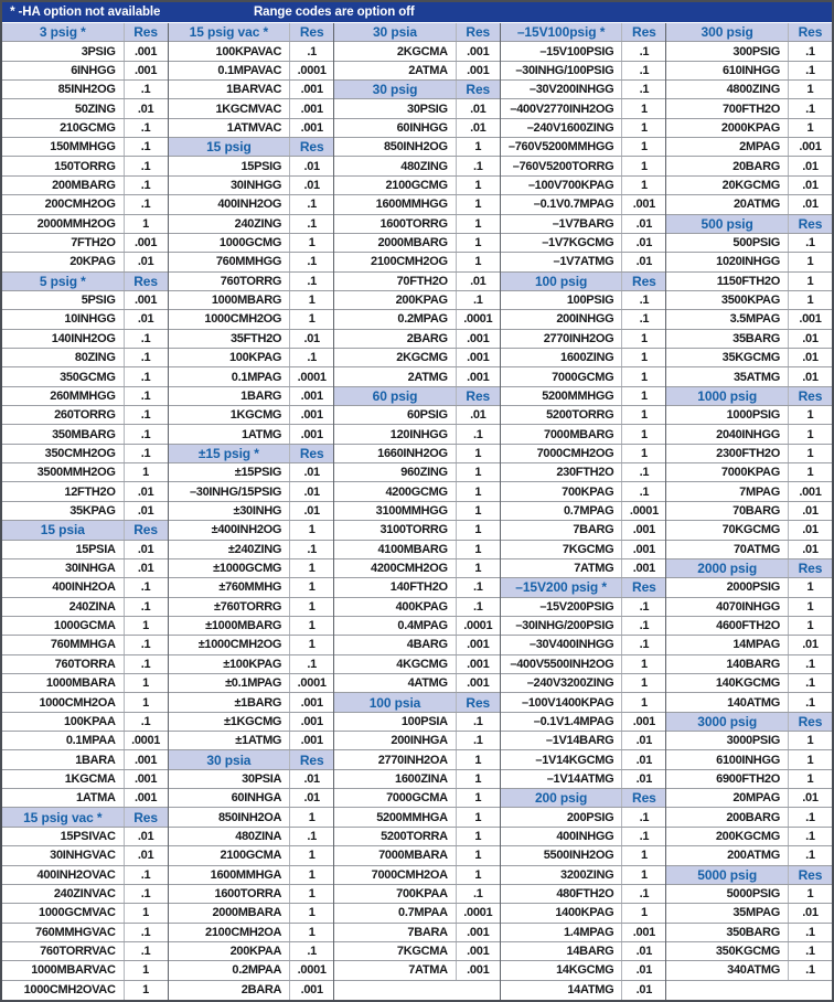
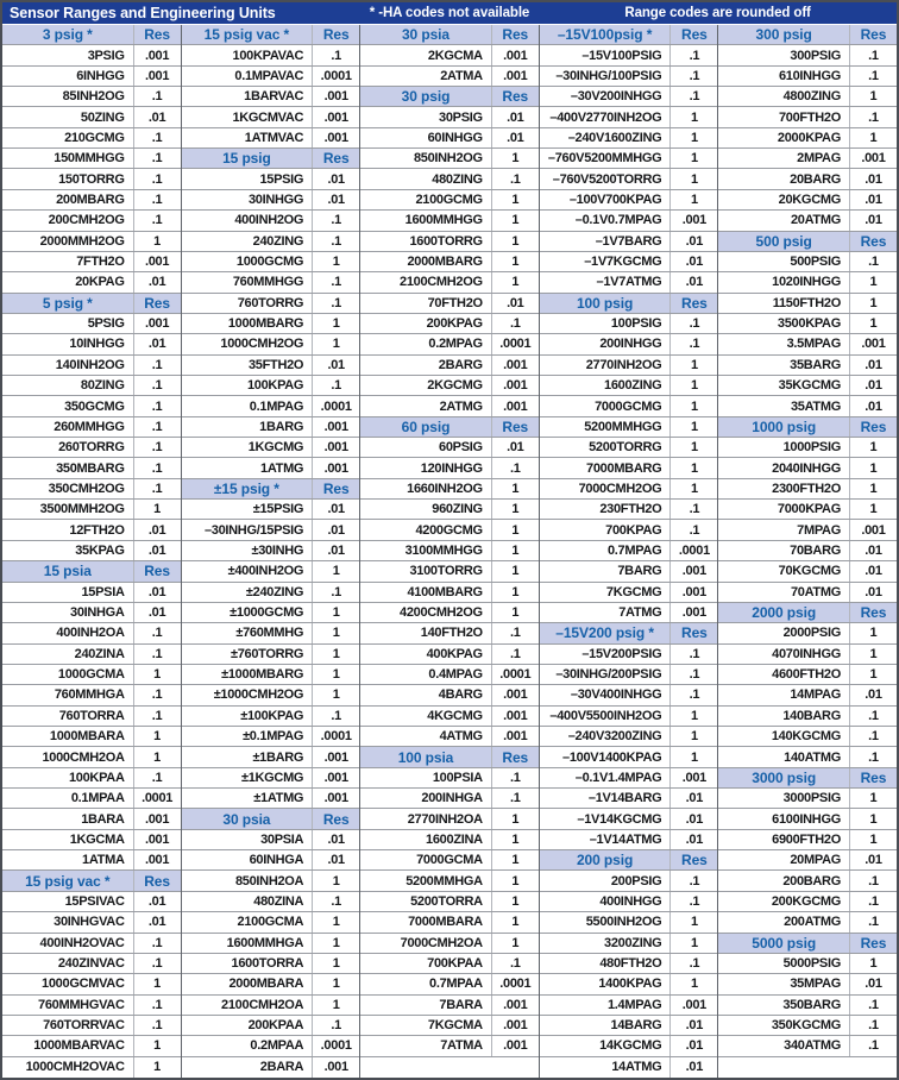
+ Sensor Ranges and Engineering Units
- * -HA option not available
+ * -HA codes not available
- Range codes are option off
+ Range codes are rounded off
  3 psig *
  Res
  3PSIG
  .001
  6INHGG
  .001
  85INH2OG
  .1
  50ZING
  .01
  210GCMG
  .1
  150MMHGG
  .1
  150TORRG
  .1
  200MBARG
  .1
  200CMH2OG
  .1
  2000MMH2OG
  1
  7FTH2O
  .001
  20KPAG
  .01
  5 psig *
  Res
  5PSIG
  .001
  10INHGG
  .01
  140INH2OG
  .1
  80ZING
  .1
  350GCMG
  .1
  260MMHGG
  .1
  260TORRG
  .1
  350MBARG
  .1
  350CMH2OG
  .1
  3500MMH2OG
  1
  12FTH2O
  .01
  35KPAG
  .01
  15 psia
  Res
  15PSIA
  .01
  30INHGA
  .01
  400INH2OA
  .1
  240ZINA
  .1
  1000GCMA
  1
  760MMHGA
  .1
  760TORRA
  .1
  1000MBARA
  1
  1000CMH2OA
  1
  100KPAA
  .1
  0.1MPAA
  .0001
  1BARA
  .001
  1KGCMA
  .001
  1ATMA
  .001
  15 psig vac *
  Res
  15PSIVAC
  .01
  30INHGVAC
  .01
  400INH2OVAC
  .1
  240ZINVAC
  .1
  1000GCMVAC
  1
  760MMHGVAC
  .1
  760TORRVAC
  .1
  1000MBARVAC
  1
  1000CMH2OVAC
  1
  15 psig vac *
  Res
  100KPAVAC
  .1
  0.1MPAVAC
  .0001
  1BARVAC
  .001
  1KGCMVAC
  .001
  1ATMVAC
  .001
  15 psig
  Res
  15PSIG
  .01
  30INHGG
  .01
  400INH2OG
  .1
  240ZING
  .1
  1000GCMG
  1
  760MMHGG
  .1
  760TORRG
  .1
  1000MBARG
  1
  1000CMH2OG
  1
  35FTH2O
  .01
  100KPAG
  .1
  0.1MPAG
  .0001
  1BARG
  .001
  1KGCMG
  .001
  1ATMG
  .001
  ±15 psig *
  Res
  ±15PSIG
  .01
  –30INHG/15PSIG
  .01
  ±30INHG
  .01
  ±400INH2OG
  1
  ±240ZING
  .1
  ±1000GCMG
  1
  ±760MMHG
  1
  ±760TORRG
  1
  ±1000MBARG
  1
  ±1000CMH2OG
  1
  ±100KPAG
  .1
  ±0.1MPAG
  .0001
  ±1BARG
  .001
  ±1KGCMG
  .001
  ±1ATMG
  .001
  30 psia
  Res
  30PSIA
  .01
  60INHGA
  .01
  850INH2OA
  1
  480ZINA
  .1
  2100GCMA
  1
  1600MMHGA
  1
  1600TORRA
  1
  2000MBARA
  1
  2100CMH2OA
  1
  200KPAA
  .1
  0.2MPAA
  .0001
  2BARA
  .001
  30 psia
  Res
  2KGCMA
  .001
  2ATMA
  .001
  30 psig
  Res
  30PSIG
  .01
  60INHGG
  .01
  850INH2OG
  1
  480ZING
  .1
  2100GCMG
  1
  1600MMHGG
  1
  1600TORRG
  1
  2000MBARG
  1
  2100CMH2OG
  1
  70FTH2O
  .01
  200KPAG
  .1
  0.2MPAG
  .0001
  2BARG
  .001
  2KGCMG
  .001
  2ATMG
  .001
  60 psig
  Res
  60PSIG
  .01
  120INHGG
  .1
  1660INH2OG
  1
  960ZING
  1
  4200GCMG
  1
  3100MMHGG
  1
  3100TORRG
  1
  4100MBARG
  1
  4200CMH2OG
  1
  140FTH2O
  .1
  400KPAG
  .1
  0.4MPAG
  .0001
  4BARG
  .001
  4KGCMG
  .001
  4ATMG
  .001
  100 psia
  Res
  100PSIA
  .1
  200INHGA
  .1
  2770INH2OA
  1
  1600ZINA
  1
  7000GCMA
  1
  5200MMHGA
  1
  5200TORRA
  1
  7000MBARA
  1
  7000CMH2OA
  1
  700KPAA
  .1
  0.7MPAA
  .0001
  7BARA
  .001
  7KGCMA
  .001
  7ATMA
  .001
  –15V100psig *
  Res
  –15V100PSIG
  .1
  –30INHG/100PSIG
  .1
  –30V200INHGG
  .1
  –400V2770INH2OG
  1
  –240V1600ZING
  1
  –760V5200MMHGG
  1
  –760V5200TORRG
  1
  –100V700KPAG
  1
  –0.1V0.7MPAG
  .001
  –1V7BARG
  .01
  –1V7KGCMG
  .01
  –1V7ATMG
  .01
  100 psig
  Res
  100PSIG
  .1
  200INHGG
  .1
  2770INH2OG
  1
  1600ZING
  1
  7000GCMG
  1
  5200MMHGG
  1
  5200TORRG
  1
  7000MBARG
  1
  7000CMH2OG
  1
  230FTH2O
  .1
  700KPAG
  .1
  0.7MPAG
  .0001
  7BARG
  .001
  7KGCMG
  .001
  7ATMG
  .001
  –15V200 psig *
  Res
  –15V200PSIG
  .1
  –30INHG/200PSIG
  .1
  –30V400INHGG
  .1
  –400V5500INH2OG
  1
  –240V3200ZING
  1
  –100V1400KPAG
  1
  –0.1V1.4MPAG
  .001
  –1V14BARG
  .01
  –1V14KGCMG
  .01
  –1V14ATMG
  .01
  200 psig
  Res
  200PSIG
  .1
  400INHGG
  .1
  5500INH2OG
  1
  3200ZING
  1
  480FTH2O
  .1
  1400KPAG
  1
  1.4MPAG
  .001
  14BARG
  .01
  14KGCMG
  .01
  14ATMG
  .01
  300 psig
  Res
  300PSIG
  .1
  610INHGG
  .1
  4800ZING
  1
  700FTH2O
  .1
  2000KPAG
  1
  2MPAG
  .001
  20BARG
  .01
  20KGCMG
  .01
  20ATMG
  .01
  500 psig
  Res
  500PSIG
  .1
  1020INHGG
  1
  1150FTH2O
  1
  3500KPAG
  1
  3.5MPAG
  .001
  35BARG
  .01
  35KGCMG
  .01
  35ATMG
  .01
  1000 psig
  Res
  1000PSIG
  1
  2040INHGG
  1
  2300FTH2O
  1
  7000KPAG
  1
  7MPAG
  .001
  70BARG
  .01
  70KGCMG
  .01
  70ATMG
  .01
  2000 psig
  Res
  2000PSIG
  1
  4070INHGG
  1
  4600FTH2O
  1
  14MPAG
  .01
  140BARG
  .1
  140KGCMG
  .1
  140ATMG
  .1
  3000 psig
  Res
  3000PSIG
  1
  6100INHGG
  1
  6900FTH2O
  1
  20MPAG
  .01
  200BARG
  .1
  200KGCMG
  .1
  200ATMG
  .1
  5000 psig
  Res
  5000PSIG
  1
  35MPAG
  .01
  350BARG
  .1
  350KGCMG
  .1
  340ATMG
  .1
